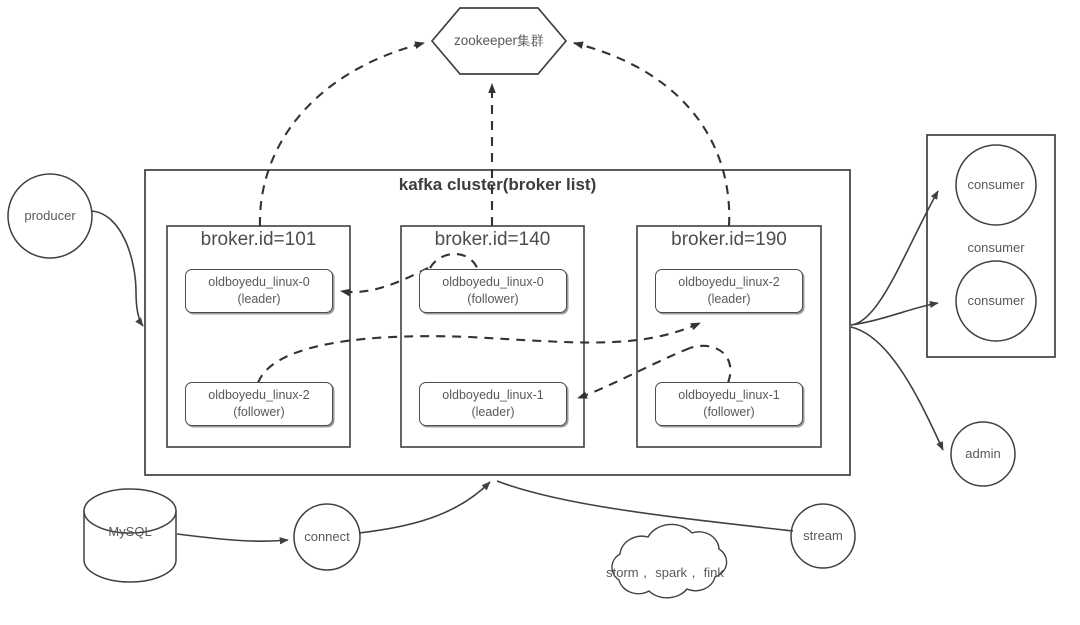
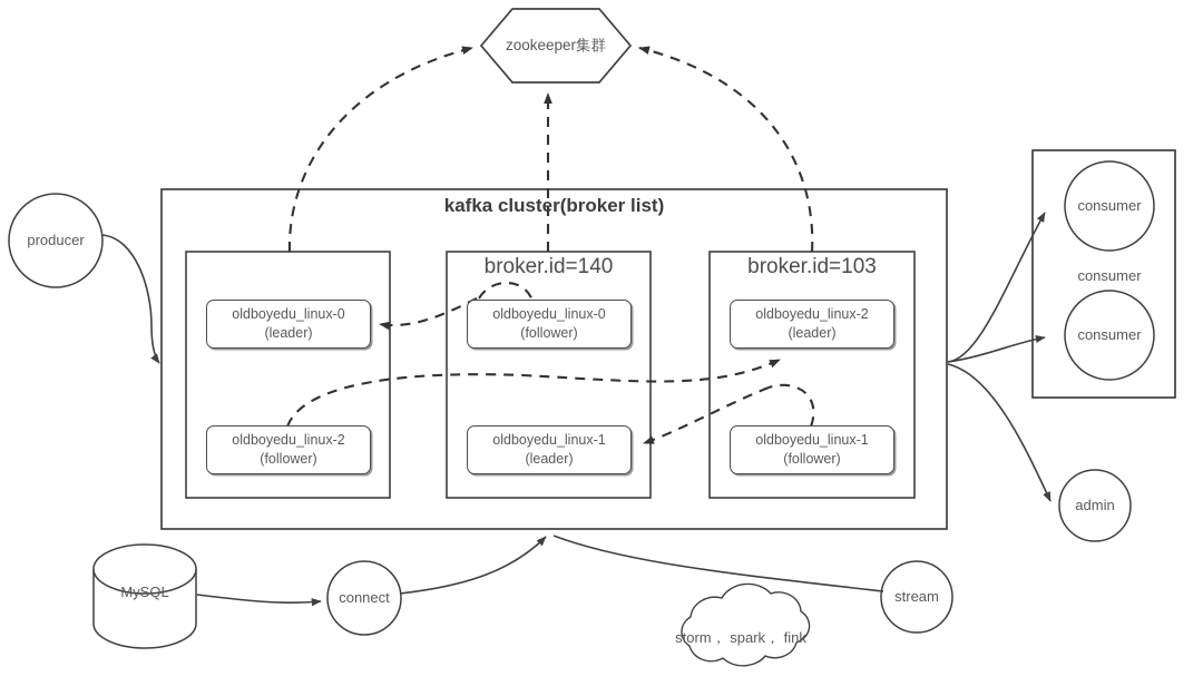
  zookeeper集群
  producer
  kafka cluster(broker list)
- broker.id=101
  oldboyedu_linux-0
  (leader)
  oldboyedu_linux-2
  (follower)
  broker.id=140
  oldboyedu_linux-0
  (follower)
  oldboyedu_linux-1
  (leader)
- broker.id=190
+ broker.id=103
  oldboyedu_linux-2
  (leader)
  oldboyedu_linux-1
  (follower)
  consumer
  consumer
  consumer
  admin
  MySQL
  connect
  stream
  storm， spark， fink
